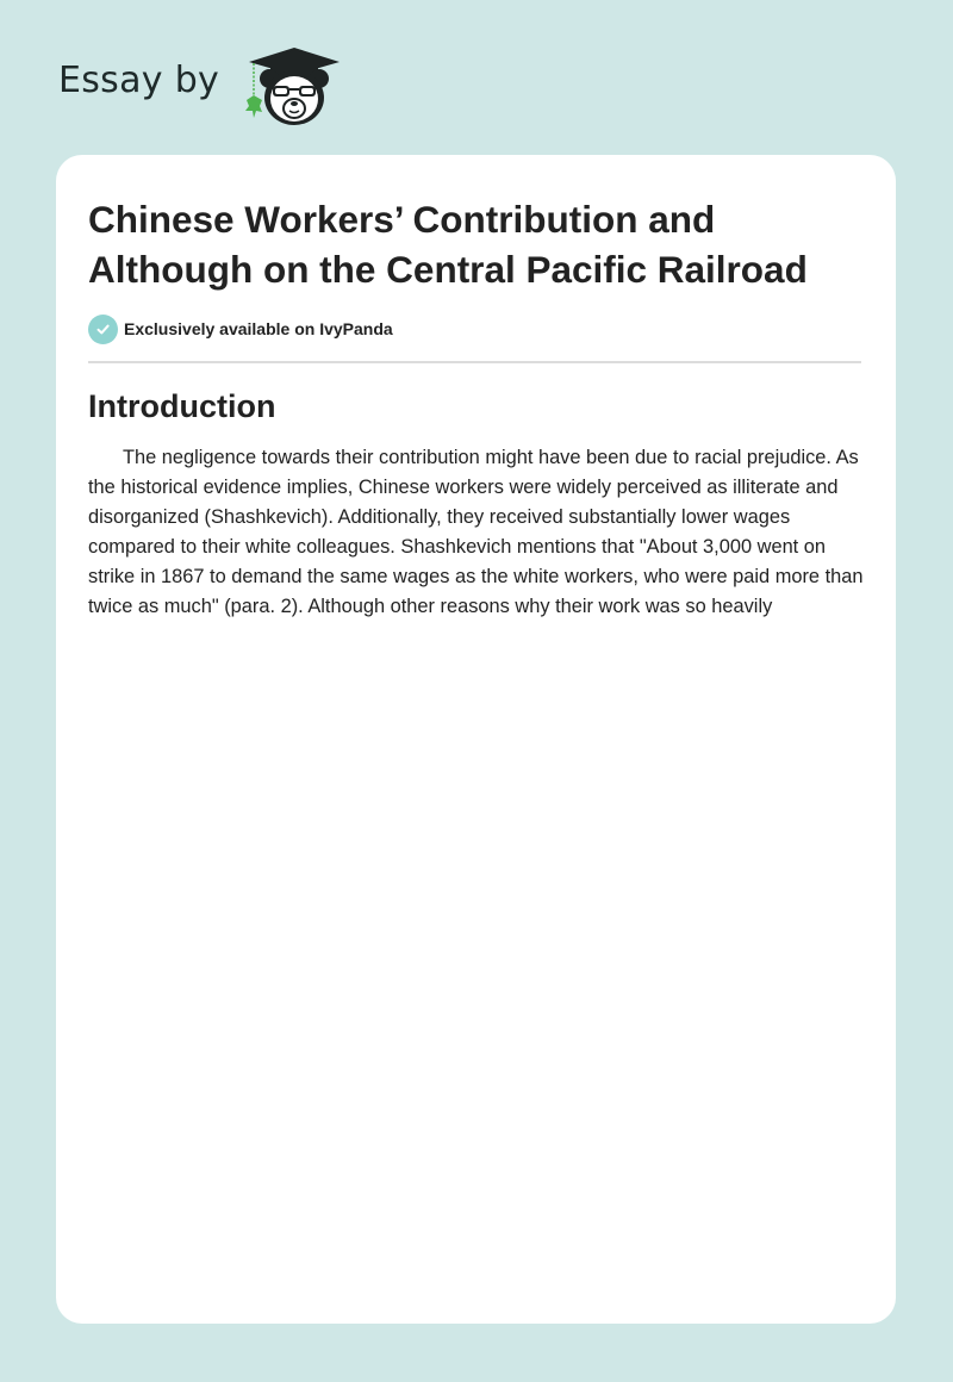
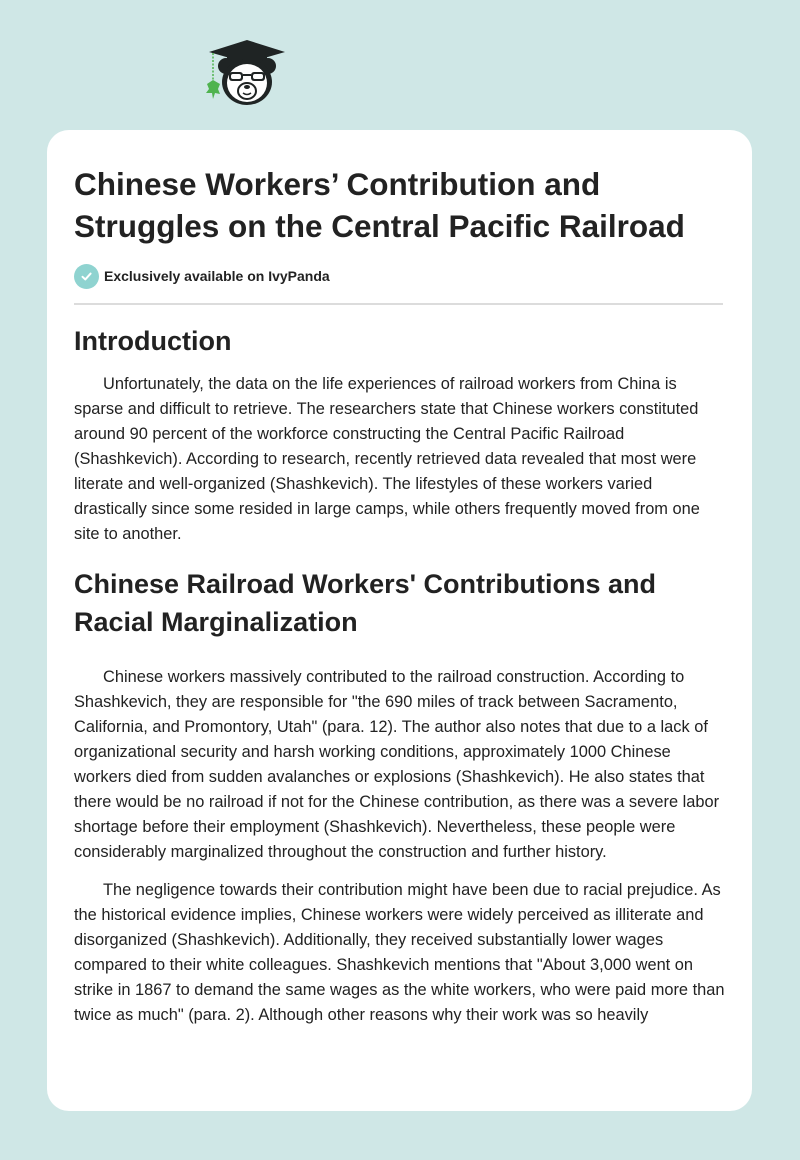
- Essay by
- Chinese Workers’ Contribution and Although on the Central Pacific Railroad
+ Chinese Workers’ Contribution and Struggles on the Central Pacific Railroad
  Exclusively available on IvyPanda
  Introduction
+ Unfortunately, the data on the life experiences of railroad workers from China is sparse and difficult to retrieve. The researchers state that Chinese workers constituted around 90 percent of the workforce constructing the Central Pacific Railroad (Shashkevich). According to research, recently retrieved data revealed that most were literate and well-organized (Shashkevich). The lifestyles of these workers varied drastically since some resided in large camps, while others frequently moved from one site to another.
+ Chinese Railroad Workers' Contributions and Racial Marginalization
+ Chinese workers massively contributed to the railroad construction. According to Shashkevich, they are responsible for "the 690 miles of track between Sacramento, California, and Promontory, Utah" (para. 12). The author also notes that due to a lack of organizational security and harsh working conditions, approximately 1000 Chinese workers died from sudden avalanches or explosions (Shashkevich). He also states that there would be no railroad if not for the Chinese contribution, as there was a severe labor shortage before their employment (Shashkevich). Nevertheless, these people were considerably marginalized throughout the construction and further history.
  The negligence towards their contribution might have been due to racial prejudice. As the historical evidence implies, Chinese workers were widely perceived as illiterate and disorganized (Shashkevich). Additionally, they received substantially lower wages compared to their white colleagues. Shashkevich mentions that "About 3,000 went on strike in 1867 to demand the same wages as the white workers, who were paid more than twice as much" (para. 2). Although other reasons why their work was so heavily
